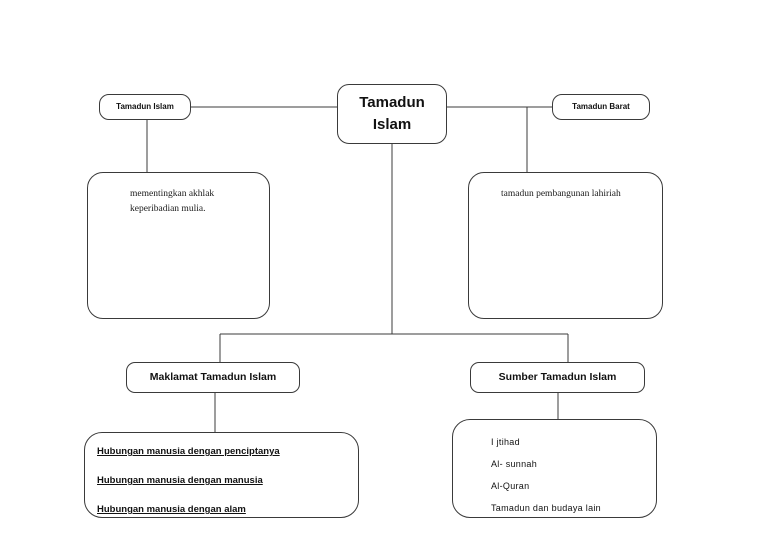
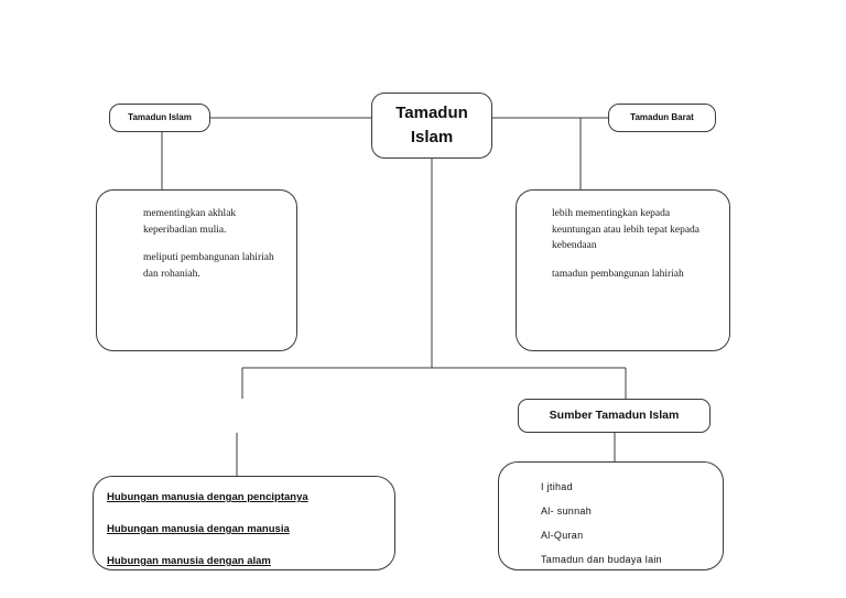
  Tamadun Islam
  Tamadun Islam
  Tamadun Barat
  mementingkan akhlak keperibadian mulia.
+ meliputi pembangunan lahiriah dan rohaniah.
+ lebih mementingkan kepada keuntungan atau lebih tepat kepada kebendaan
  tamadun pembangunan lahiriah
- Maklamat Tamadun Islam
  Sumber Tamadun Islam
  Hubungan manusia dengan penciptanya
  Hubungan manusia dengan manusia
  Hubungan manusia dengan alam
  I jtihad
  Al- sunnah
  Al-Quran
  Tamadun dan budaya lain
